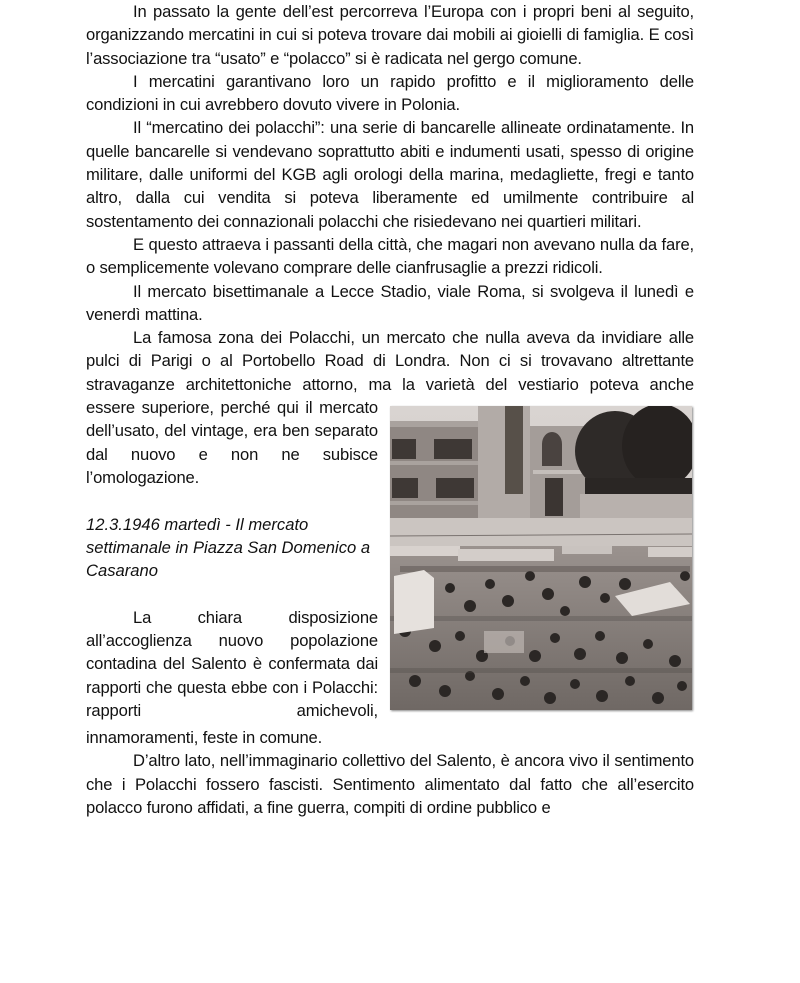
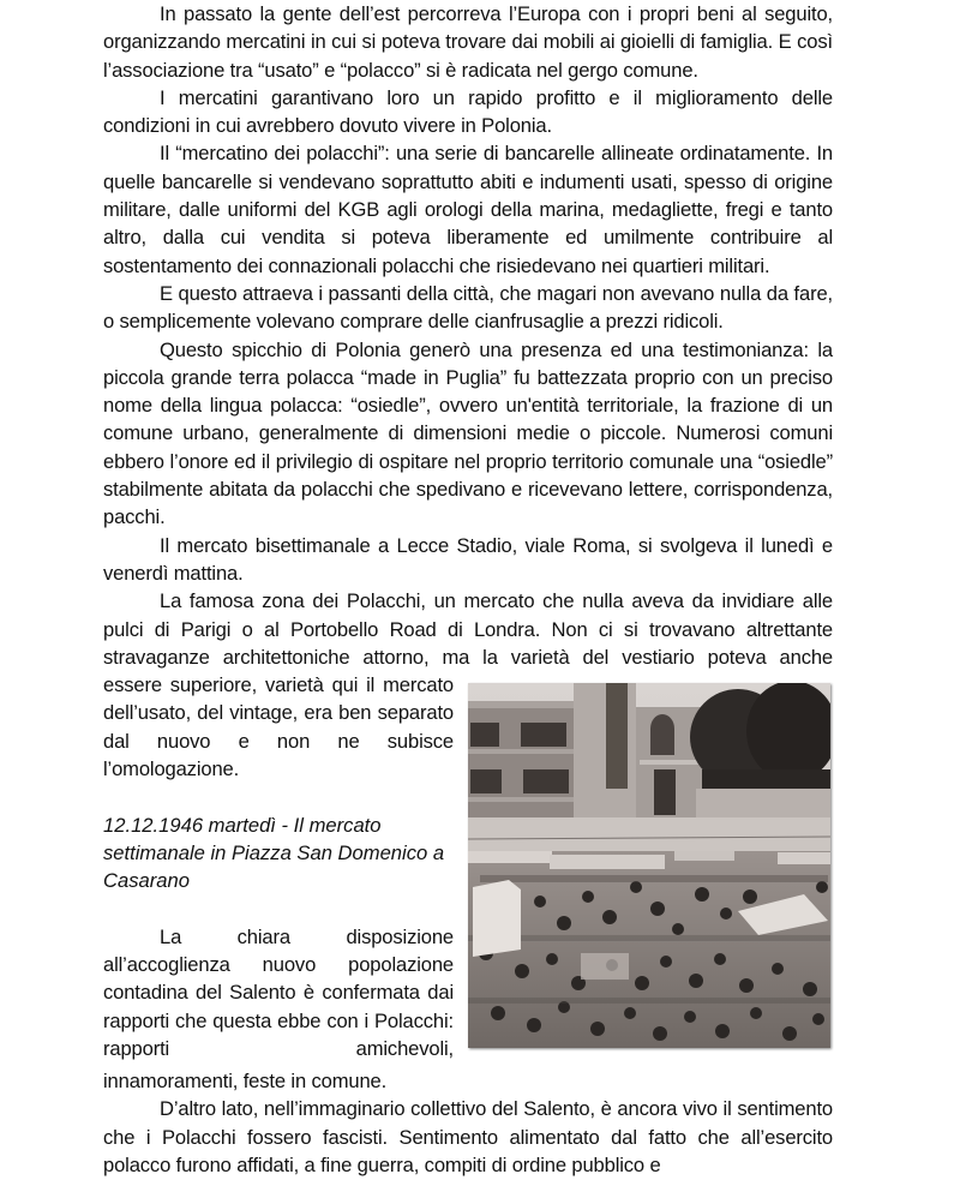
  In passato la gente dell’est percorreva l’Europa con i propri beni al seguito, organizzando mercatini in cui si poteva trovare dai mobili ai gioielli di famiglia. E così l’associazione tra “usato” e “polacco” si è radicata nel gergo comune.
  I mercatini garantivano loro un rapido profitto e il miglioramento delle condizioni in cui avrebbero dovuto vivere in Polonia.
  Il “mercatino dei polacchi”: una serie di bancarelle allineate ordinatamente. In quelle bancarelle si vendevano soprattutto abiti e indumenti usati, spesso di origine militare, dalle uniformi del KGB agli orologi della marina, medagliette, fregi e tanto altro, dalla cui vendita si poteva liberamente ed umilmente contribuire al sostentamento dei connazionali polacchi che risiedevano nei quartieri militari.
  E questo attraeva i passanti della città, che magari non avevano nulla da fare, o semplicemente volevano comprare delle cianfrusaglie a prezzi ridicoli.
+ Questo spicchio di Polonia generò una presenza ed una testimonianza: la piccola grande terra polacca “made in Puglia” fu battezzata proprio con un preciso nome della lingua polacca: “osiedle”, ovvero un'entità territoriale, la frazione di un comune urbano, generalmente di dimensioni medie o piccole. Numerosi comuni ebbero l’onore ed il privilegio di ospitare nel proprio territorio comunale una “osiedle” stabilmente abitata da polacchi che spedivano e ricevevano lettere, corrispondenza, pacchi.
  Il mercato bisettimanale a Lecce Stadio, viale Roma, si svolgeva il lunedì e venerdì mattina.
  La famosa zona dei Polacchi, un mercato che nulla aveva da invidiare alle pulci di Parigi o al Portobello Road di Londra. Non ci si trovavano altrettante stravaganze architettoniche attorno, ma la varietà del vestiario poteva anche
- essere superiore, perché qui il mercato dell’usato, del vintage, era ben separato dal nuovo e non ne subisce l’omologazione.
+ essere superiore, varietà qui il mercato dell’usato, del vintage, era ben separato dal nuovo e non ne subisce l’omologazione.
- 12.3.1946 martedì - Il mercato settimanale in Piazza San Domenico a Casarano
+ 12.12.1946 martedì - Il mercato settimanale in Piazza San Domenico a Casarano
  La chiara disposizione all’accoglienza nuovo popolazione contadina del Salento è confermata dai rapporti che questa ebbe con i Polacchi: rapporti amichevoli,
  innamoramenti, feste in comune.
  D’altro lato, nell’immaginario collettivo del Salento, è ancora vivo il sentimento che i Polacchi fossero fascisti. Sentimento alimentato dal fatto che all’esercito polacco furono affidati, a fine guerra, compiti di ordine pubblico e
